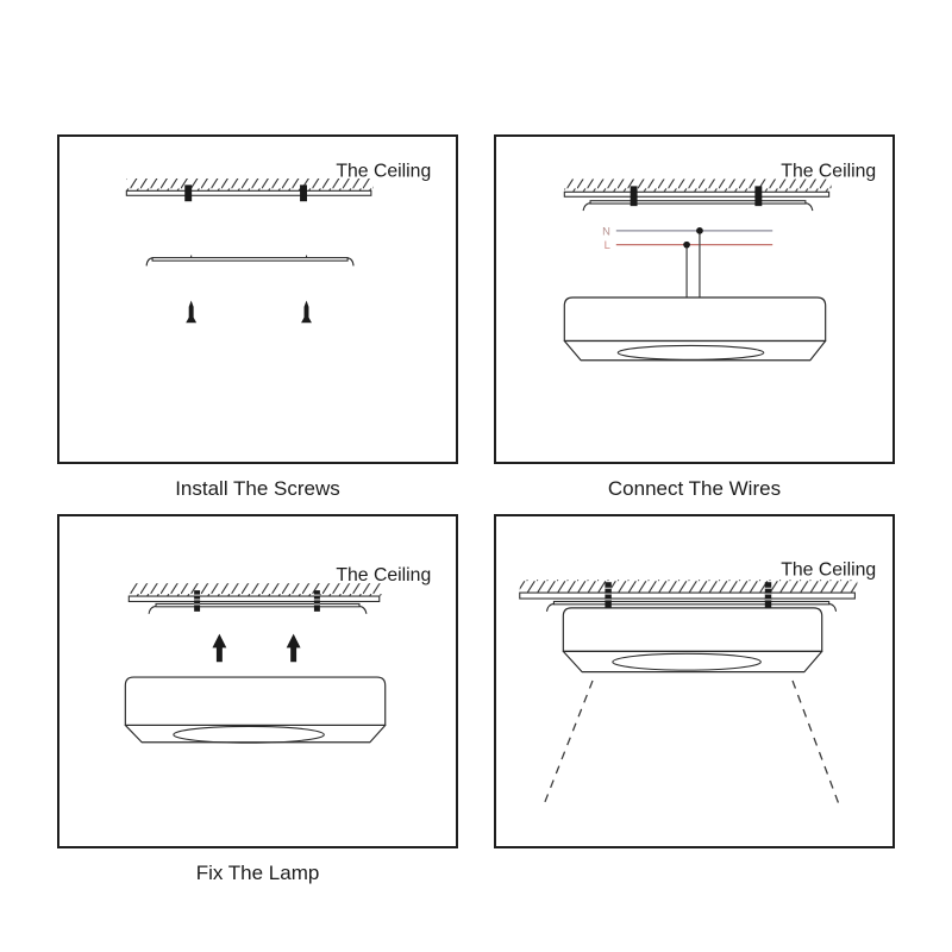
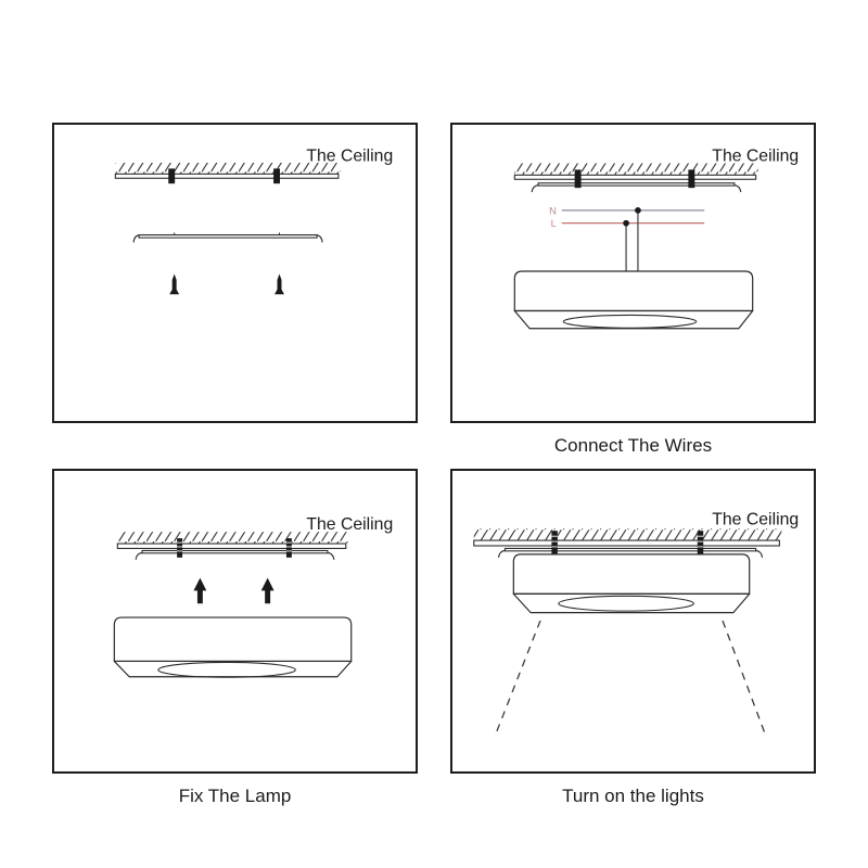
  The Ceiling
- Install The Screws
  The Ceiling
  N
  L
  Connect The Wires
  The Ceiling
  Fix The Lamp
  The Ceiling
+ Turn on the lights
